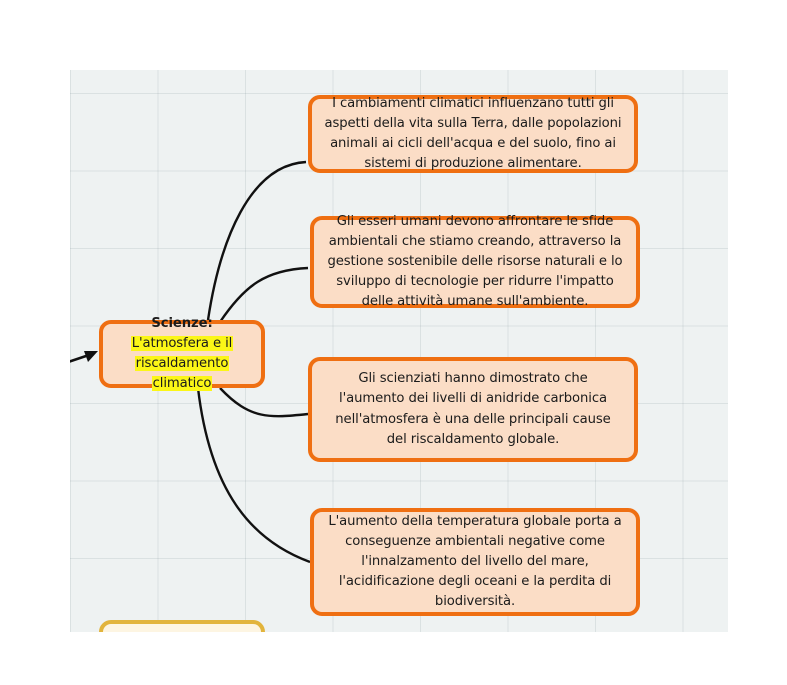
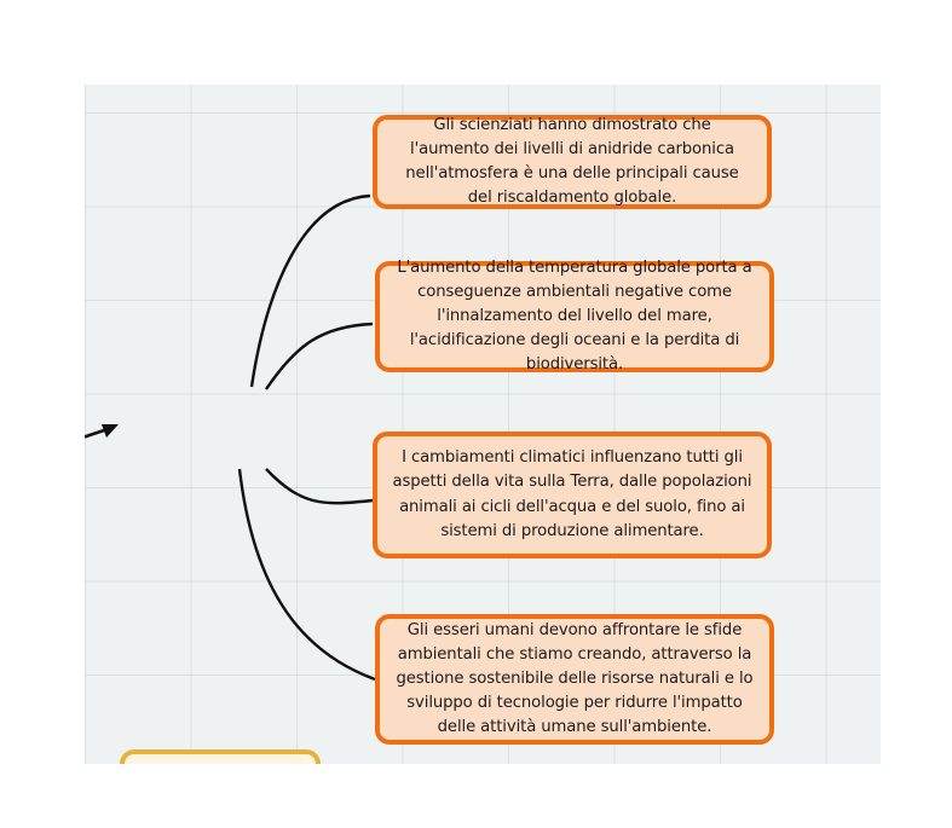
- Scienze: L'atmosfera e il riscaldamento climatico
- I cambiamenti climatici influenzano tutti gli aspetti della vita sulla Terra, dalle popolazioni animali ai cicli dell'acqua e del suolo, fino ai sistemi di produzione alimentare.
+ Gli scienziati hanno dimostrato che l'aumento dei livelli di anidride carbonica nell'atmosfera è una delle principali cause del riscaldamento globale.
- Gli esseri umani devono affrontare le sfide ambientali che stiamo creando, attraverso la gestione sostenibile delle risorse naturali e lo sviluppo di tecnologie per ridurre l'impatto delle attività umane sull'ambiente.
+ L'aumento della temperatura globale porta a conseguenze ambientali negative come l'innalzamento del livello del mare, l'acidificazione degli oceani e la perdita di biodiversità.
- Gli scienziati hanno dimostrato che l'aumento dei livelli di anidride carbonica nell'atmosfera è una delle principali cause del riscaldamento globale.
+ I cambiamenti climatici influenzano tutti gli aspetti della vita sulla Terra, dalle popolazioni animali ai cicli dell'acqua e del suolo, fino ai sistemi di produzione alimentare.
- L'aumento della temperatura globale porta a conseguenze ambientali negative come l'innalzamento del livello del mare, l'acidificazione degli oceani e la perdita di biodiversità.
+ Gli esseri umani devono affrontare le sfide ambientali che stiamo creando, attraverso la gestione sostenibile delle risorse naturali e lo sviluppo di tecnologie per ridurre l'impatto delle attività umane sull'ambiente.
